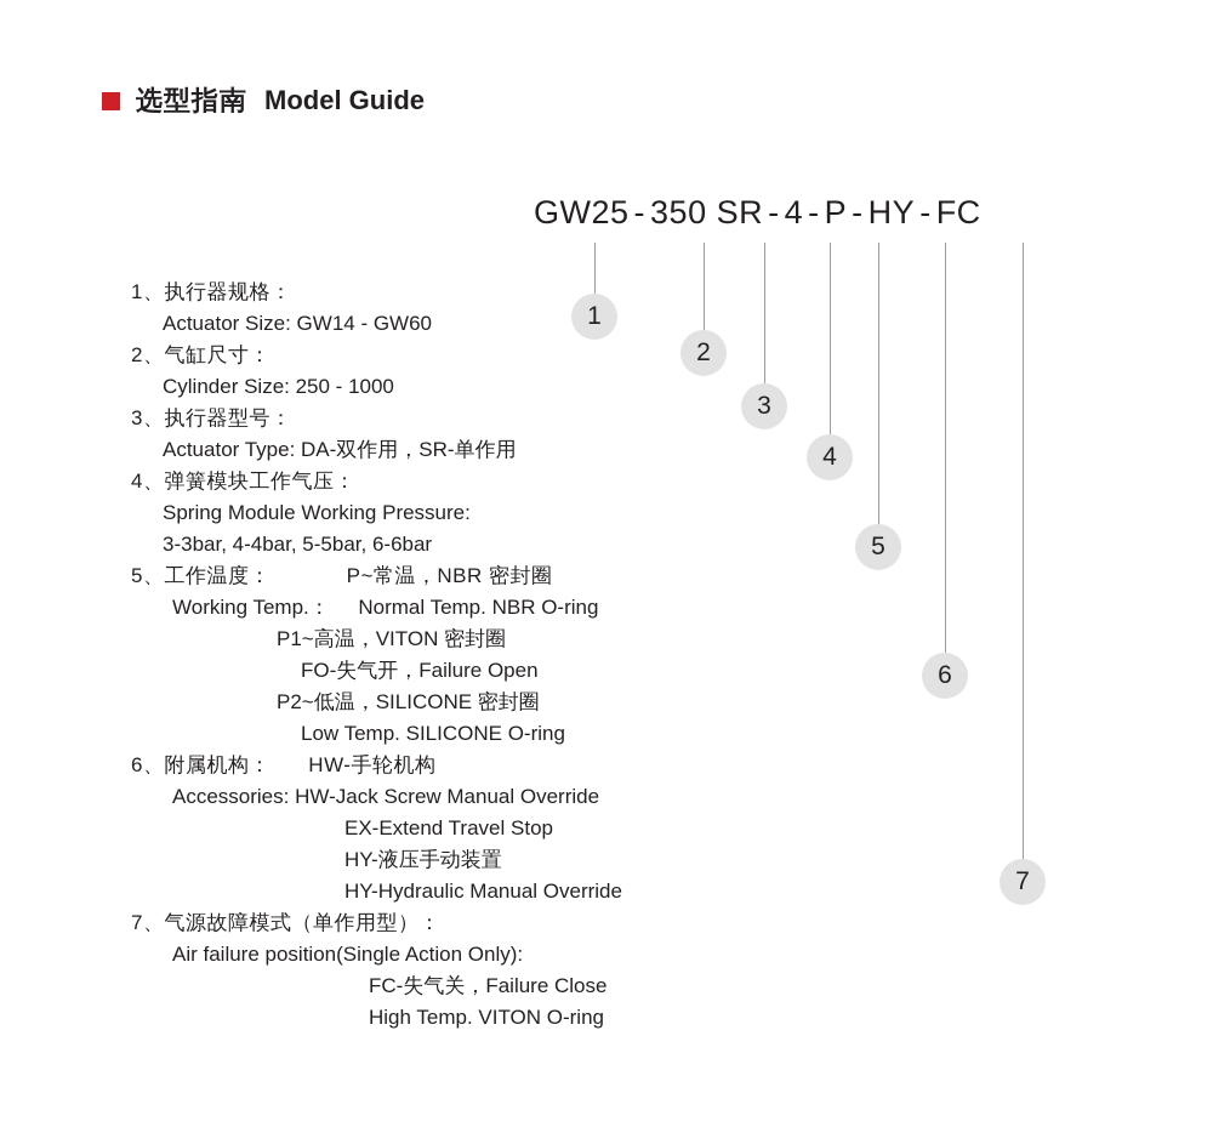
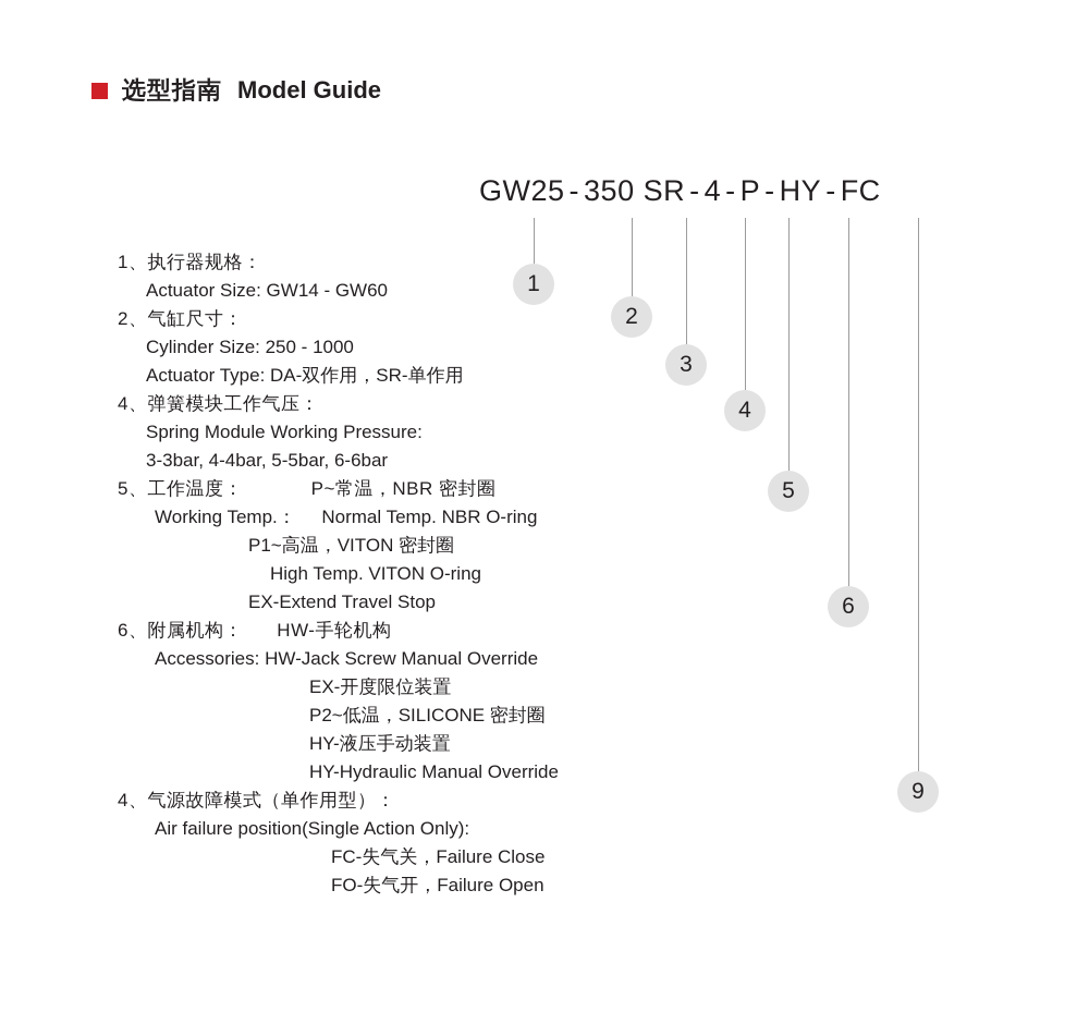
  选型指南
  Model Guide
  GW25 - 350 SR - 4 - P - HY - FC
  1
  2
  3
  4
  5
  6
- 7
+ 9
  1、执行器规格：
  Actuator Size: GW14 - GW60
  2、气缸尺寸：
  Cylinder Size: 250 - 1000
- 3、执行器型号：
  Actuator Type: DA-双作用，SR-单作用
  4、弹簧模块工作气压：
  Spring Module Working Pressure:
  3-3bar, 4-4bar, 5-5bar, 6-6bar
  5、工作温度： P~常温，NBR 密封圈
  Working Temp.： Normal Temp. NBR O-ring
  P1~高温，VITON 密封圈
- FO-失气开，Failure Open
+ High Temp. VITON O-ring
- P2~低温，SILICONE 密封圈
+ EX-Extend Travel Stop
- Low Temp. SILICONE O-ring
  6、附属机构： HW-手轮机构
  Accessories: HW-Jack Screw Manual Override
+ EX-开度限位装置
- EX-Extend Travel Stop
+ P2~低温，SILICONE 密封圈
  HY-液压手动装置
  HY-Hydraulic Manual Override
- 7、气源故障模式（单作用型）：
+ 4、气源故障模式（单作用型）：
  Air failure position(Single Action Only):
  FC-失气关，Failure Close
- High Temp. VITON O-ring
+ FO-失气开，Failure Open
